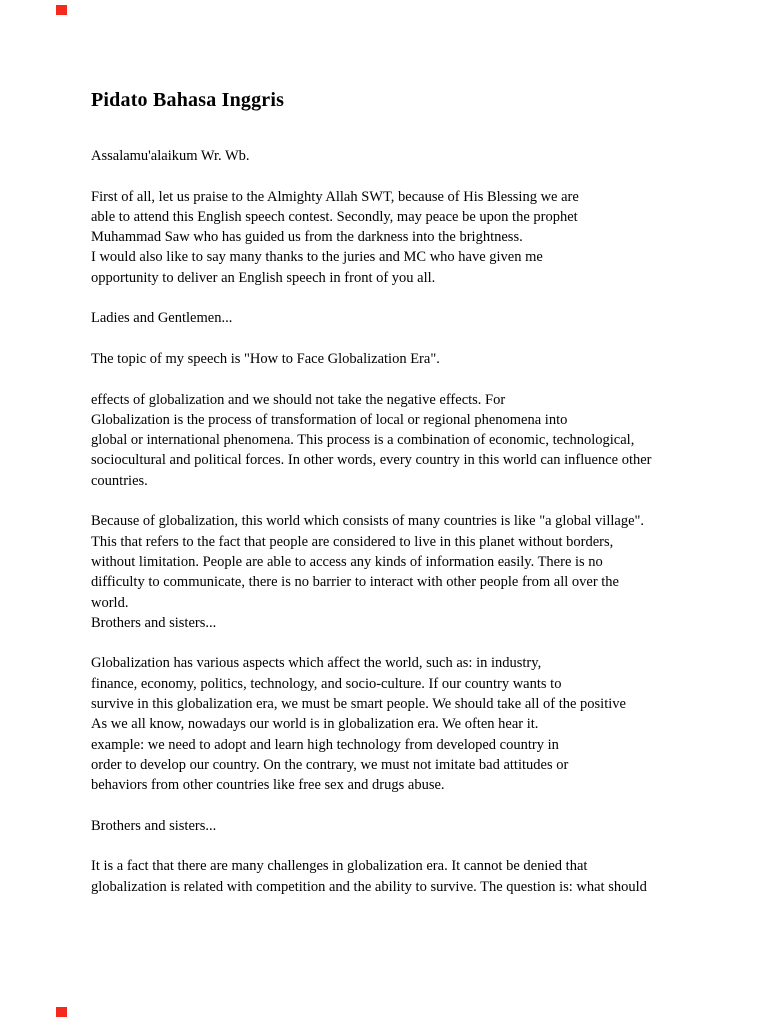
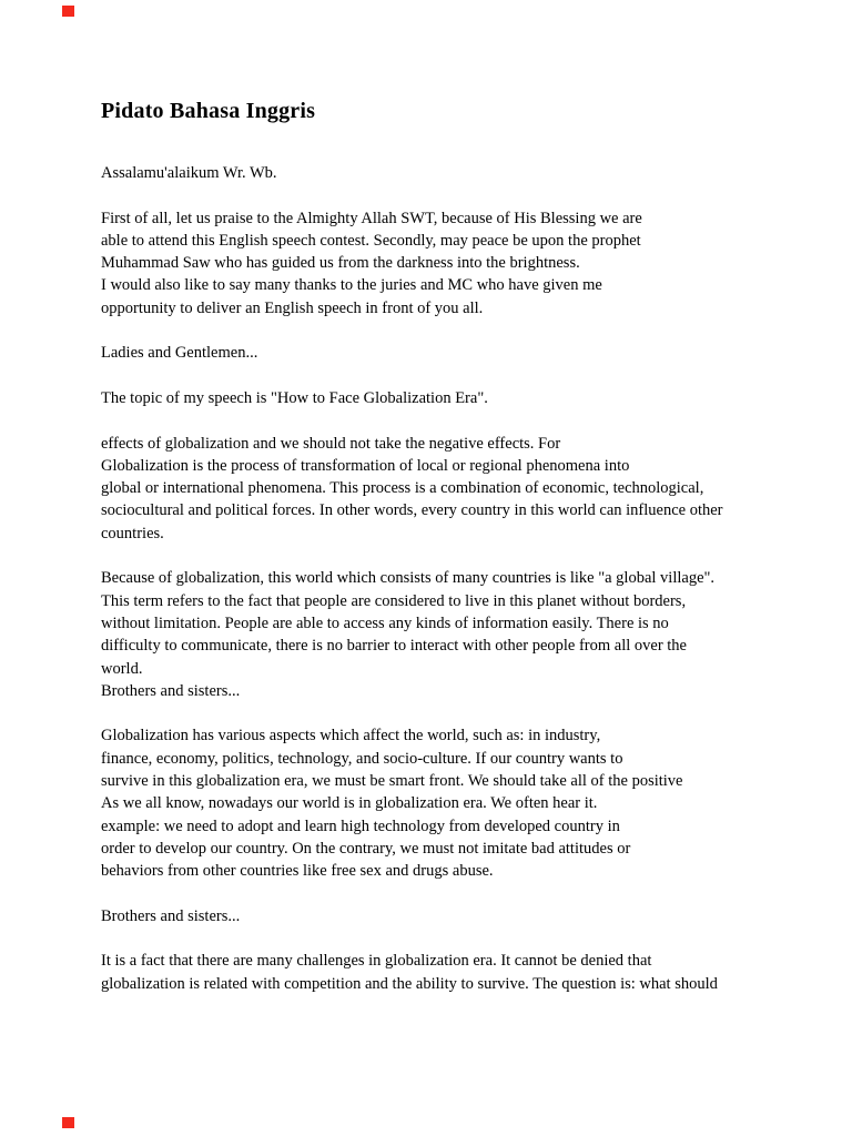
  Pidato Bahasa Inggris
  Assalamu'alaikum Wr. Wb.
  First of all, let us praise to the Almighty Allah SWT, because of His Blessing we are
  able to attend this English speech contest. Secondly, may peace be upon the prophet
  Muhammad Saw who has guided us from the darkness into the brightness.
  I would also like to say many thanks to the juries and MC who have given me
  opportunity to deliver an English speech in front of you all.
  Ladies and Gentlemen...
  The topic of my speech is "How to Face Globalization Era".
  effects of globalization and we should not take the negative effects. For
  Globalization is the process of transformation of local or regional phenomena into
  global or international phenomena. This process is a combination of economic, technological,
  sociocultural and political forces. In other words, every country in this world can influence other
  countries.
  Because of globalization, this world which consists of many countries is like "a global village".
- This that refers to the fact that people are considered to live in this planet without borders,
+ This term refers to the fact that people are considered to live in this planet without borders,
  without limitation. People are able to access any kinds of information easily. There is no
  difficulty to communicate, there is no barrier to interact with other people from all over the
  world.
  Brothers and sisters...
  Globalization has various aspects which affect the world, such as: in industry,
  finance, economy, politics, technology, and socio-culture. If our country wants to
- survive in this globalization era, we must be smart people. We should take all of the positive
+ survive in this globalization era, we must be smart front. We should take all of the positive
  As we all know, nowadays our world is in globalization era. We often hear it.
  example: we need to adopt and learn high technology from developed country in
  order to develop our country. On the contrary, we must not imitate bad attitudes or
  behaviors from other countries like free sex and drugs abuse.
  Brothers and sisters...
  It is a fact that there are many challenges in globalization era. It cannot be denied that
  globalization is related with competition and the ability to survive. The question is: what should
